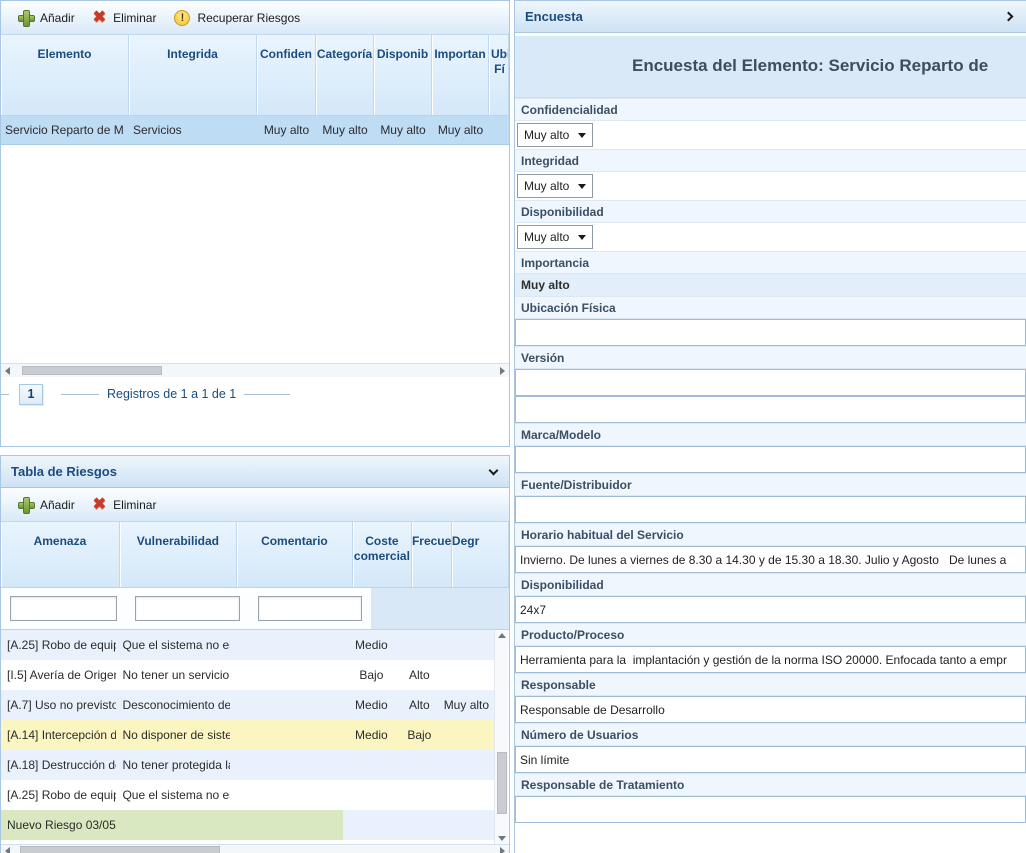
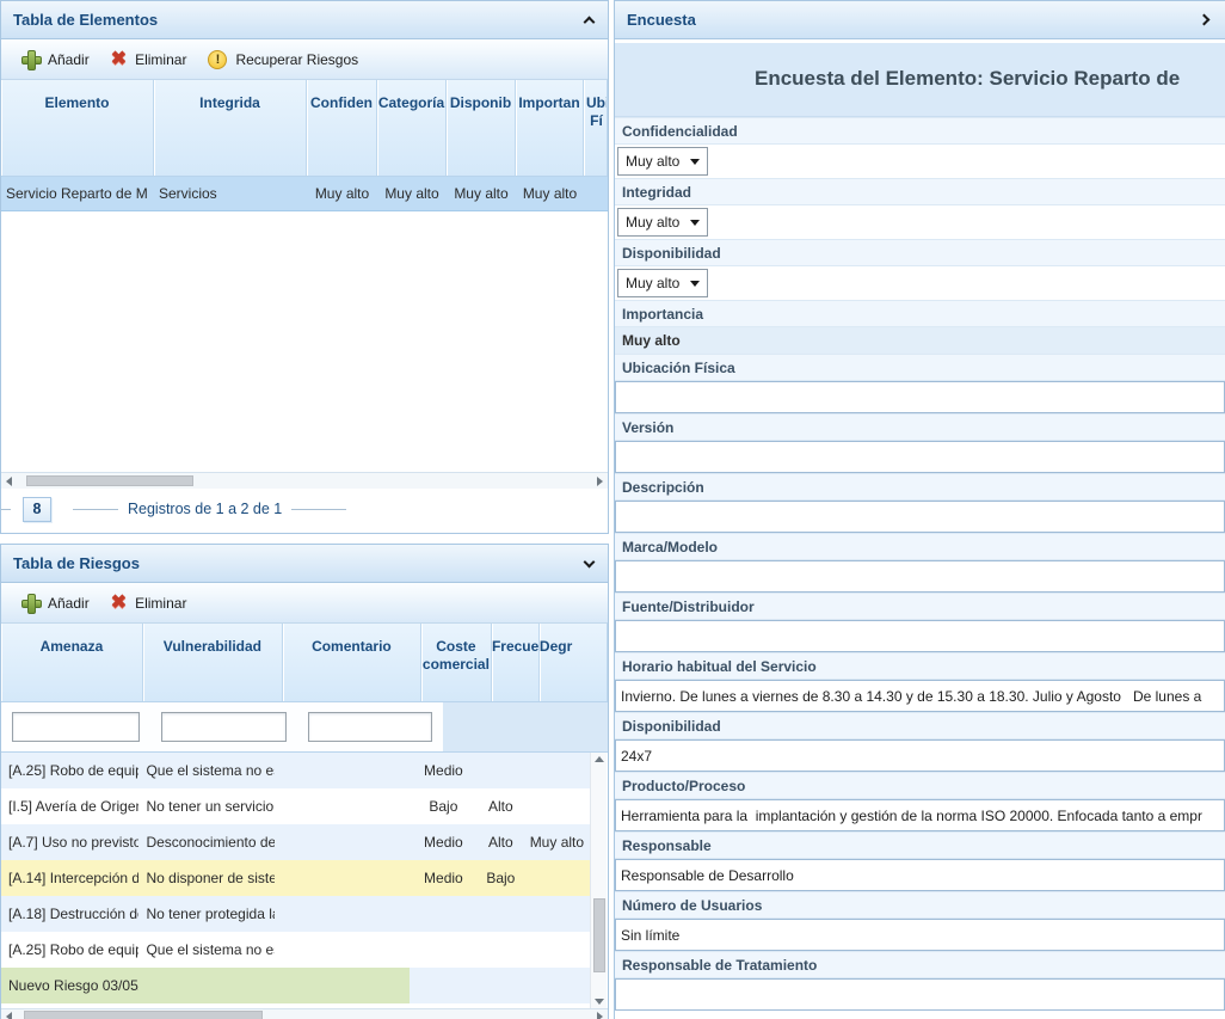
+ Tabla de Elementos
  Añadir
  ✖
  Eliminar
  !
  Recuperar Riesgos
  Elemento
  Integrida
  Confiden
  Categoría
  Disponib
  Importan
  Ubi Fí
  Servicio Reparto de M
  Servicios
  Muy alto
  Muy alto
  Muy alto
  Muy alto
- 1
+ 8
- Registros de 1 a 1 de 1
+ Registros de 1 a 2 de 1
  Tabla de Riesgos
  Añadir
  ✖
  Eliminar
  Amenaza
  Vulnerabilidad
  Comentario
  Coste comercial
  Frecue
  Degr
  [A.25] Robo de equip
  Que el sistema no e
  Medio
  [I.5] Avería de Orige
  No tener un servicio
  Bajo
  Alto
  [A.7] Uso no previsto
  Desconocimiento de
  Medio
  Alto
  Muy alto
  [A.14] Intercepción d
  No disponer de siste
  Medio
  Bajo
  [A.18] Destrucción d
  No tener protegida l
  [A.25] Robo de equip
  Que el sistema no e
  Nuevo Riesgo 03/05
  Encuesta
  Encuesta del Elemento: Servicio Reparto de
  Confidencialidad
  Muy alto
  Integridad
  Muy alto
  Disponibilidad
  Muy alto
  Importancia
  Muy alto
  Ubicación Física
  Versión
+ Descripción
  Marca/Modelo
  Fuente/Distribuidor
  Horario habitual del Servicio
  Invierno. De lunes a viernes de 8.30 a 14.30 y de 15.30 a 18.30. Julio y Agosto De lunes a
  Disponibilidad
  24x7
  Producto/Proceso
  Herramienta para la implantación y gestión de la norma ISO 20000. Enfocada tanto a empr
  Responsable
  Responsable de Desarrollo
  Número de Usuarios
  Sin límite
  Responsable de Tratamiento
